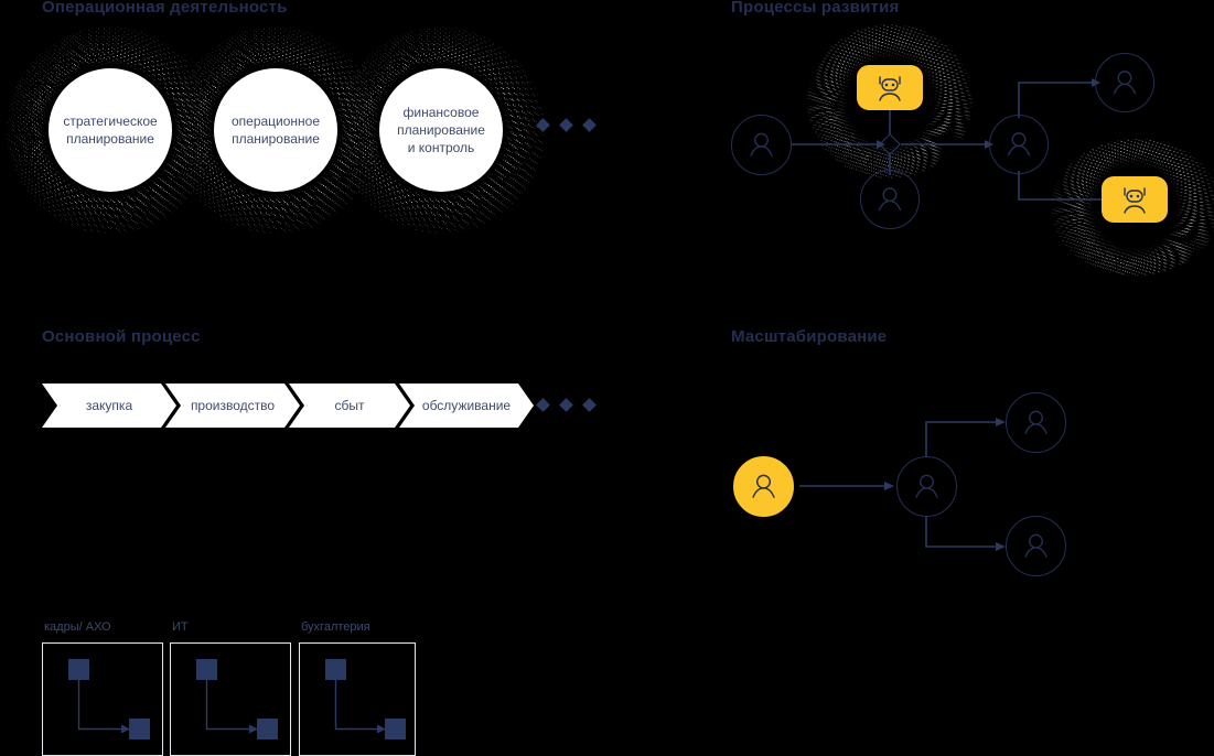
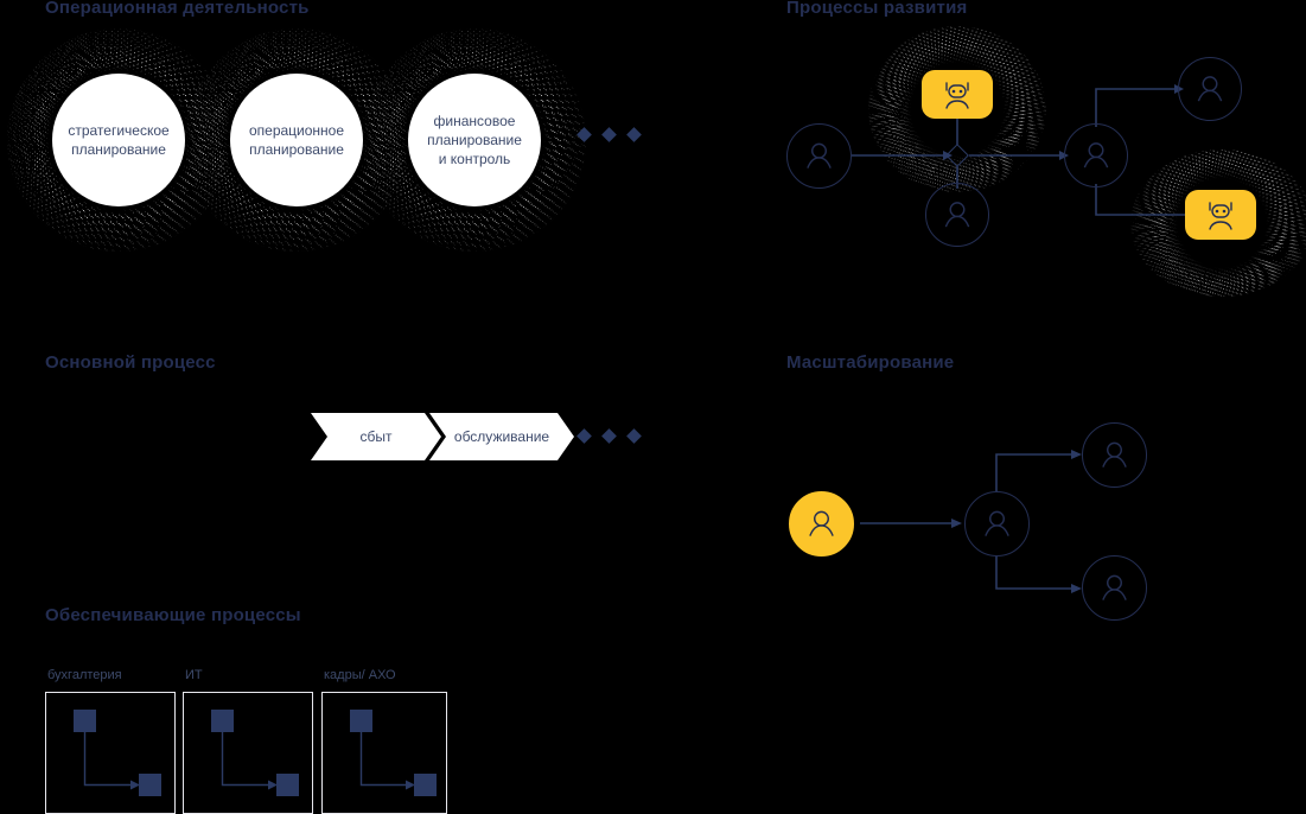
  Операционная деятельность
  стратегическое
  планирование
  операционное
  планирование
  финансовое
  планирование
  и контроль
  Процессы развития
  Основной процесс
- закупка
- производство
  сбыт
  обслуживание
  Масштабирование
+ Обеспечивающие процессы
- кадры/ АХО
+ бухгалтерия
  ИТ
- бухгалтерия
+ кадры/ АХО
